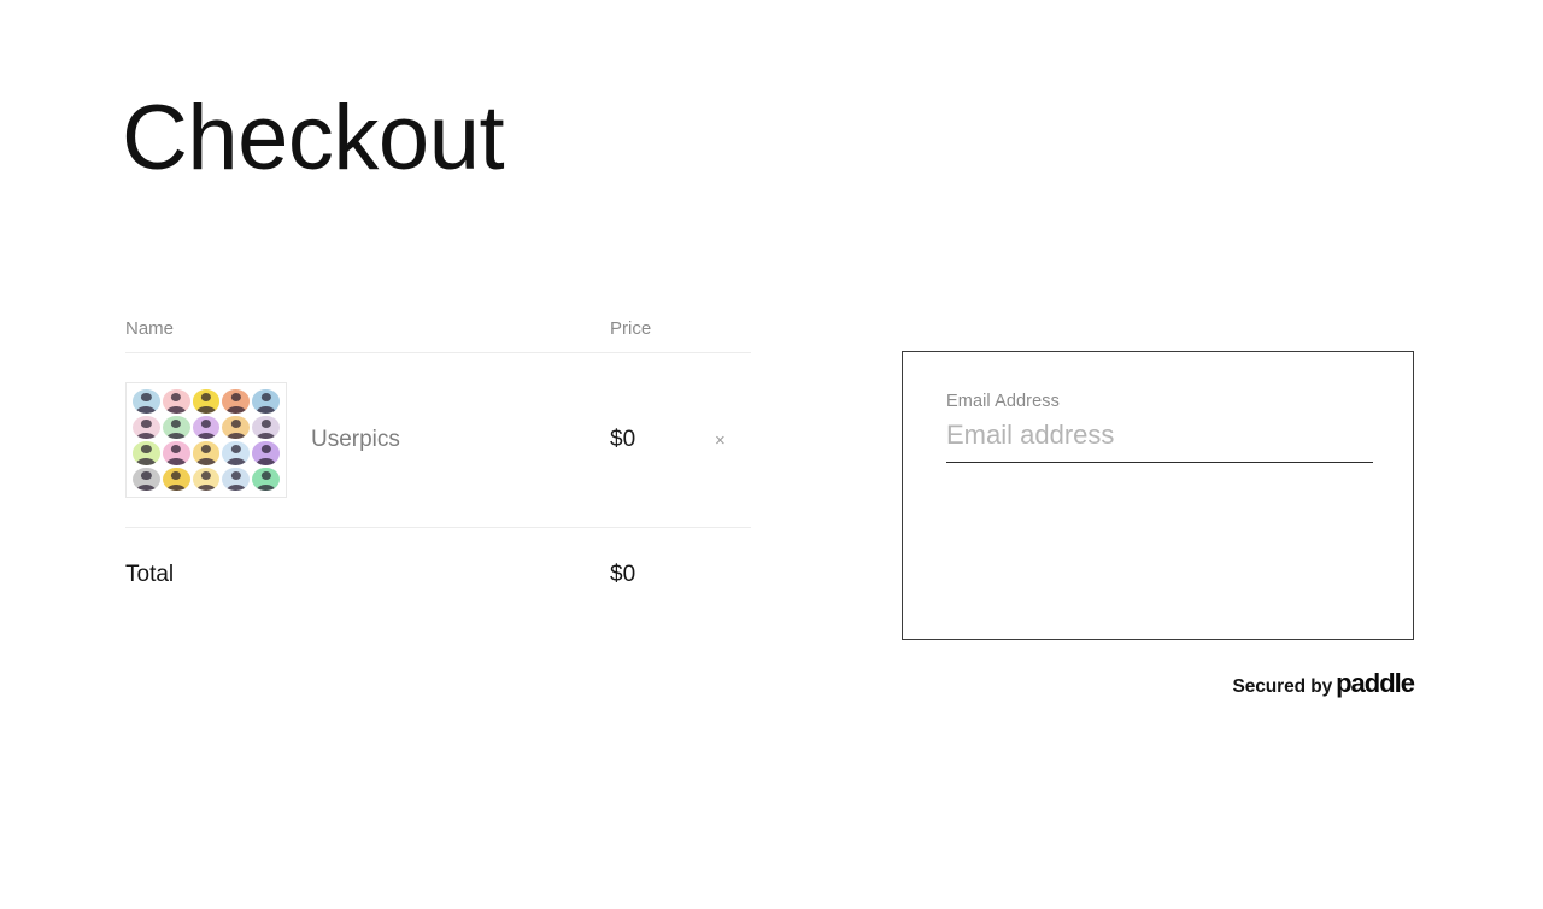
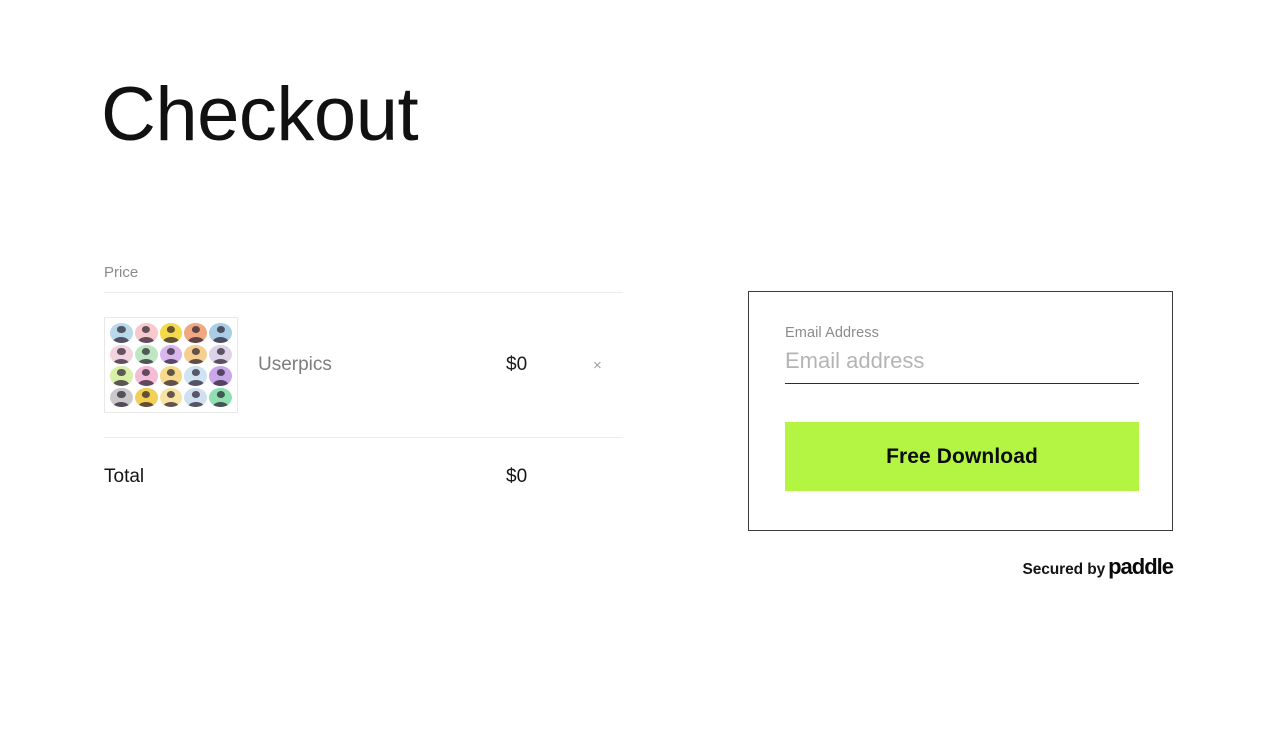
  Checkout
- Name
  Price
  Userpics
  $0
  ×
  Total
  $0
  Email Address
  Email address
+ Free Download
  Secured by
  paddle
